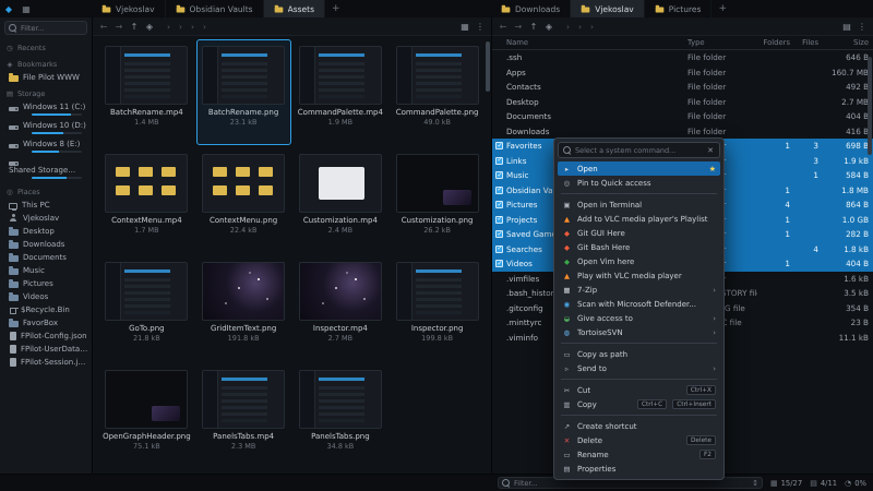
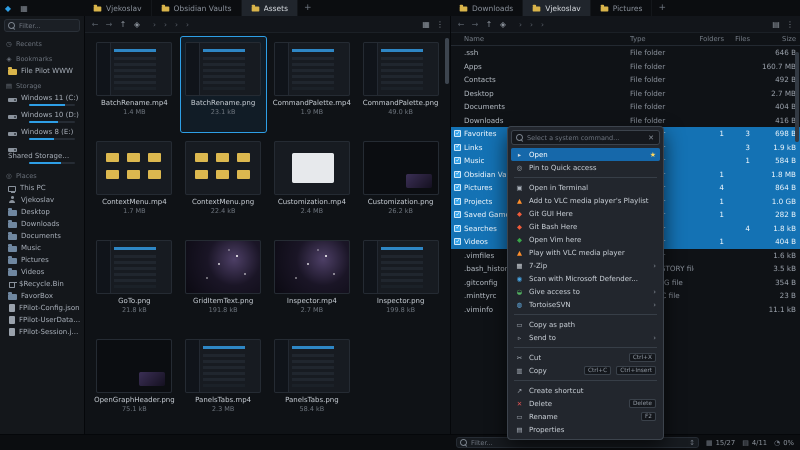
  ◆
  ▦
  Vjekoslav
  Obsidian Vaults
  Assets
  +
  Downloads
  Vjekoslav
  Pictures
  +
  ◷
  Recents
  ◈
  Bookmarks
  File Pilot WWW
  ▤
  Storage
  Windows 11 (C:)
  Windows 10 (D:)
  Windows 8 (E:)
  Shared Storage (T
  ◎
  Places
  This PC
  Vjekoslav
  Desktop
  Downloads
  Documents
  Music
  Pictures
  Videos
  $Recycle.Bin
  FavorBox
  FPilot-Config.json
  FPilot-UserData.js
  FPilot-Session.jso
  ←
  →
  ↑
  ◈
  ▦
  ⋮
  BatchRename.mp4
  1.4 MB
  BatchRename.png
  23.1 kB
  CommandPalette.mp4
  1.9 MB
  CommandPalette.png
  49.0 kB
  ContextMenu.mp4
  1.7 MB
  ContextMenu.png
  22.4 kB
  Customization.mp4
  2.4 MB
  Customization.png
  26.2 kB
  GoTo.png
  21.8 kB
  GridItemText.png
  191.8 kB
  Inspector.mp4
  2.7 MB
  Inspector.png
  199.8 kB
  OpenGraphHeader.png
  75.1 kB
  PanelsTabs.mp4
  2.3 MB
  PanelsTabs.png
- 34.8 kB
+ 58.4 kB
  ←
  →
  ↑
  ◈
  ▤
  ⋮
  Name
  Type
  Folders
  Files
  Size
  .ssh
  File folder
  646 B
  Apps
  File folder
  160.7 MB
  Contacts
  File folder
  492 B
  Desktop
  File folder
  2.7 MB
  Documents
  File folder
  404 B
  Downloads
  File folder
  416 B
  Favorites
  1
  3
  698 B
  Links
  3
  1.9 kB
  Music
  1
  584 B
  Obsidian Va
  1
  1.8 MB
  Pictures
  4
  864 B
  Projects
  1
  1.0 GB
  Saved Gam
  1
  282 B
  Searches
  4
  1.8 kB
  Videos
  1
  404 B
  .vimfiles
  1.6 kB
  .bash_histo
  3.5 kB
  .gitconfig
  354 B
  .minttyrc
  23 B
  .viminfo
  11.1 kB
  ↕
  ▦
  15/27
  ▤
  4/11
  ◔
  0%
  ✕
  ▸
  Open
  ★
  ◎
  Pin to Quick access
  ▣
  Open in Terminal
  ▲
  Add to VLC media player's Playlist
  ◆
  Git GUI Here
  ◆
  Git Bash Here
  ◆
  Open Vim here
  ▲
  Play with VLC media player
  ▦
  7-Zip
  ›
  ◉
  Scan with Microsoft Defender...
  ◒
  Give access to
  ›
  ◍
  TortoiseSVN
  ›
  ▭
  Copy as path
  ▹
  Send to
  ›
  ✂
  Cut
  ▥
  Copy
  ↗
  Create shortcut
  ✕
  Delete
  ▭
  Rename
  ▤
  Properties
